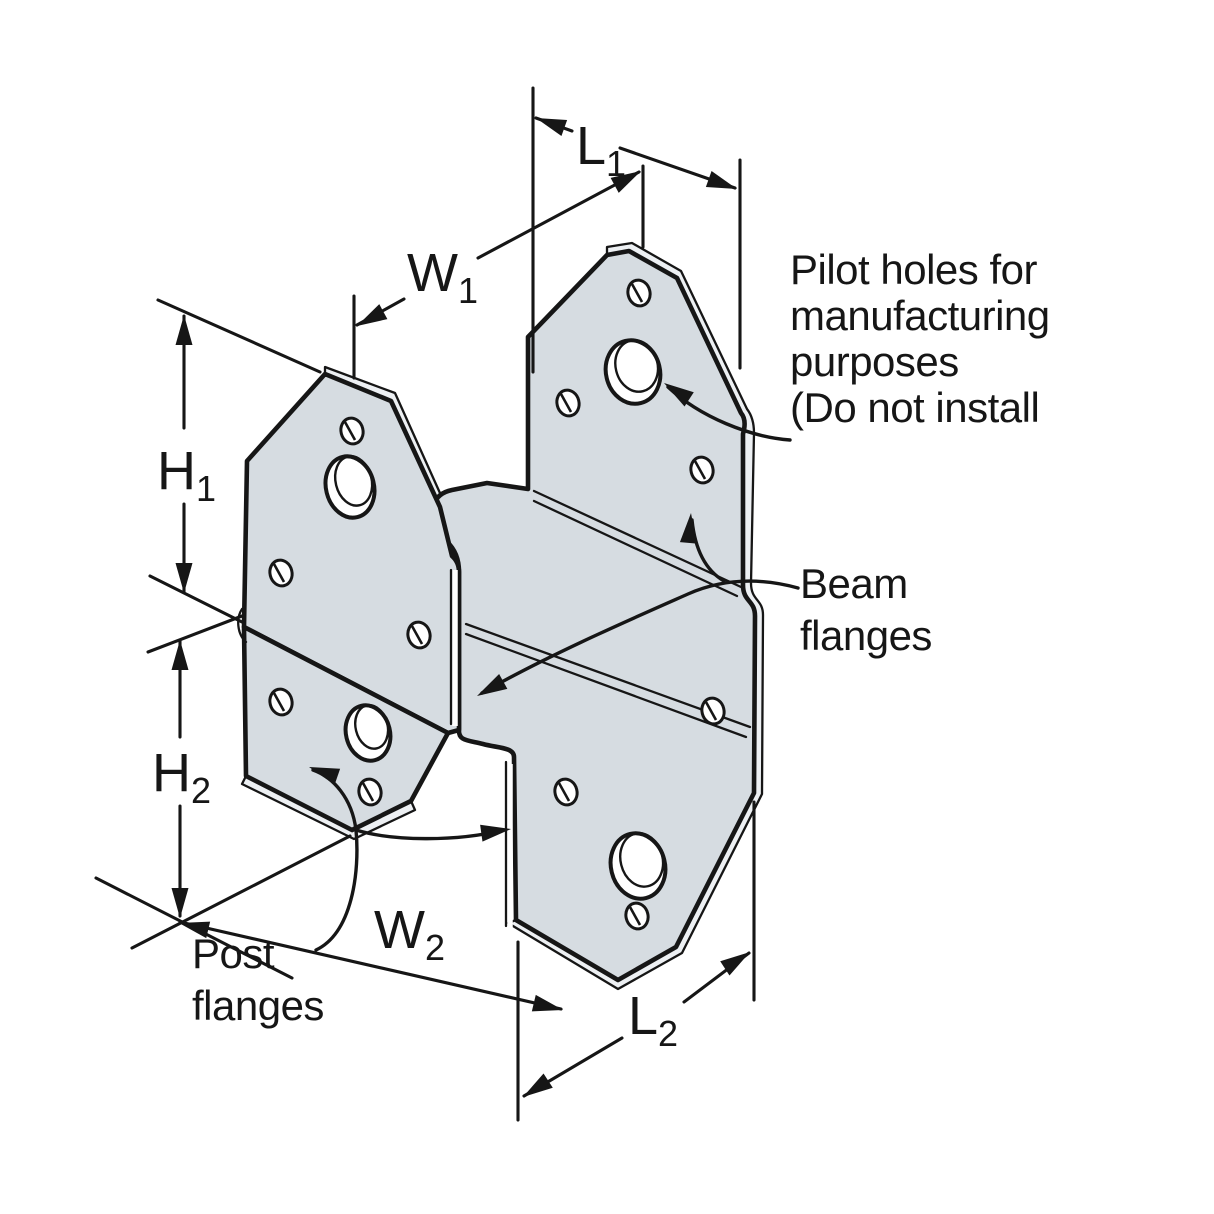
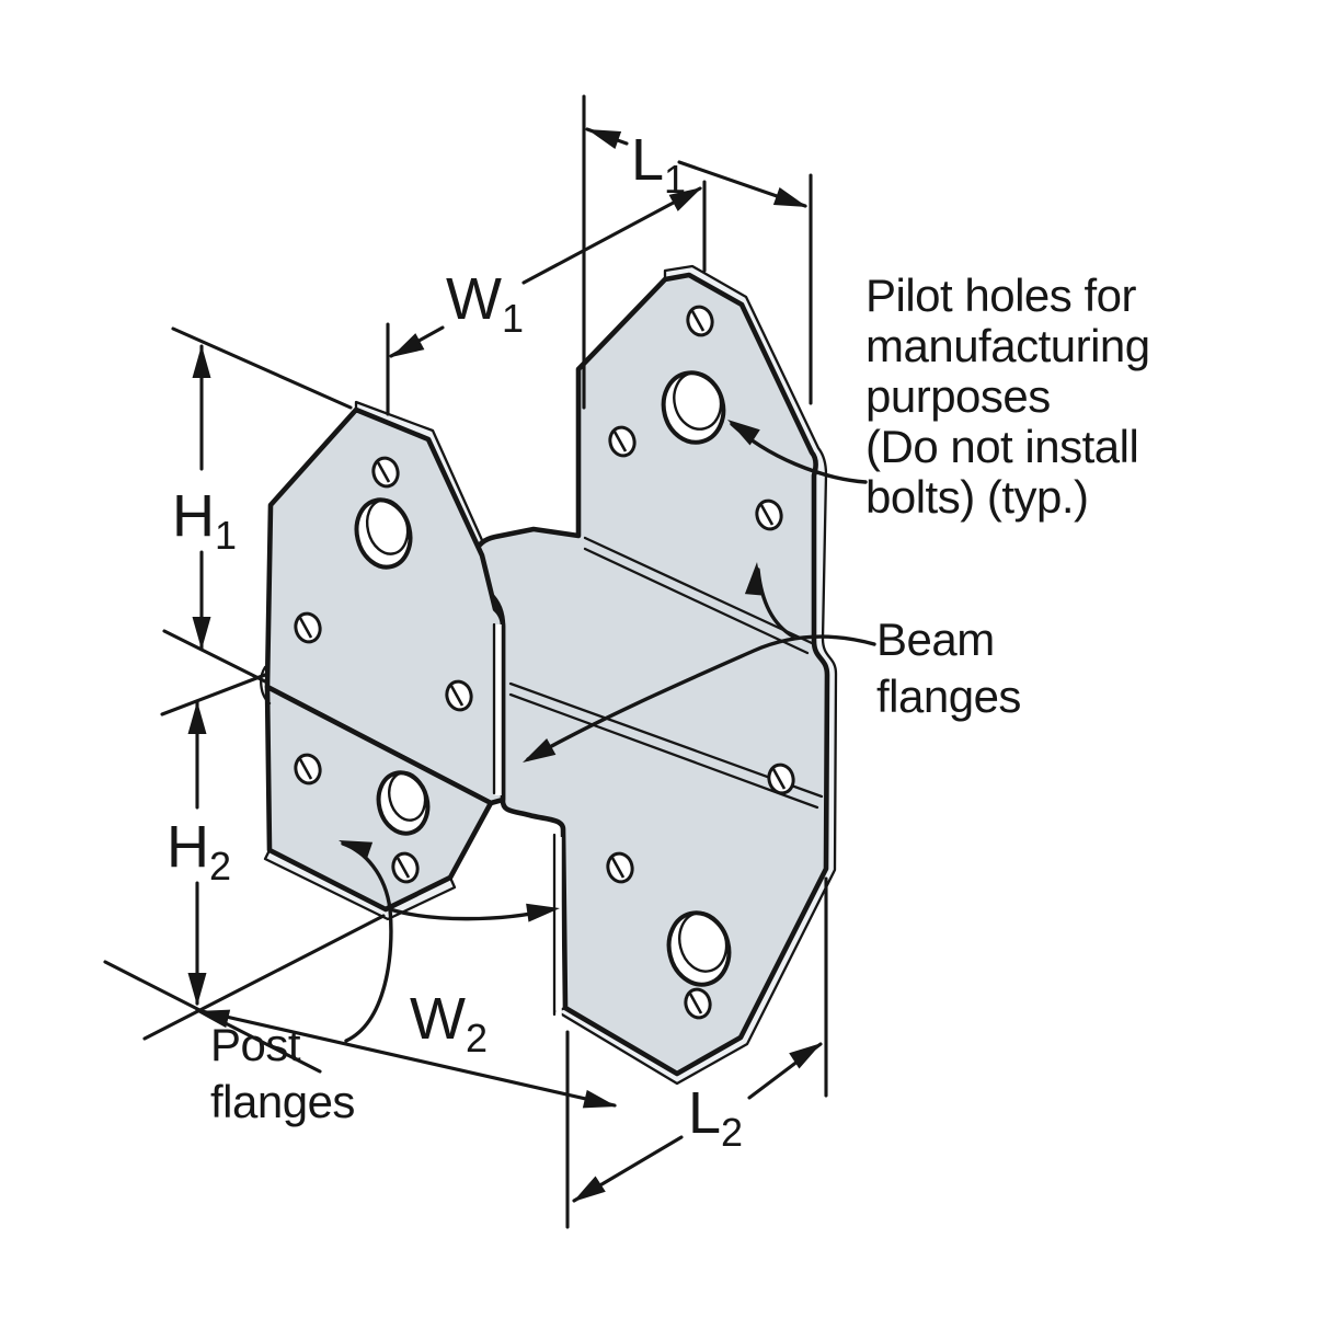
  L1
  W1
  H1
  H2
  W2
  L2
  Pilot holes for
  manufacturing
  purposes
  (Do not install
+ bolts) (typ.)
  Beam
  flanges
  Post
  flanges
